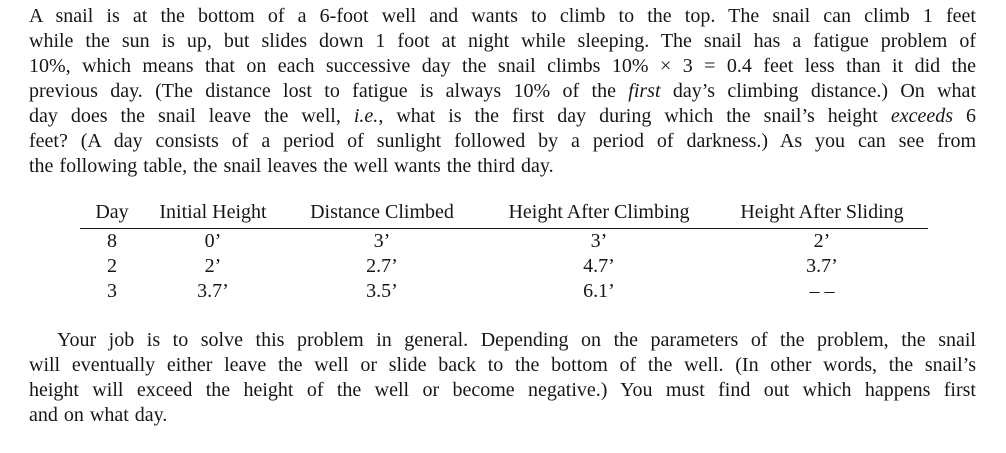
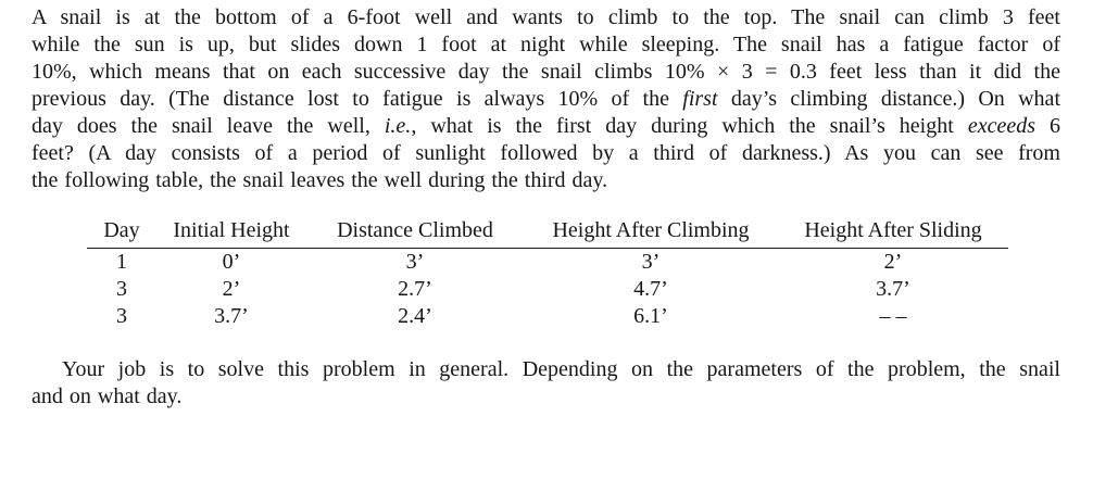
- A snail is at the bottom of a 6-foot well and wants to climb to the top. The snail can climb 1 feet
+ A snail is at the bottom of a 6-foot well and wants to climb to the top. The snail can climb 3 feet
- while the sun is up, but slides down 1 foot at night while sleeping. The snail has a fatigue problem of
+ while the sun is up, but slides down 1 foot at night while sleeping. The snail has a fatigue factor of
- 10%, which means that on each successive day the snail climbs 10% × 3 = 0.4 feet less than it did the
+ 10%, which means that on each successive day the snail climbs 10% × 3 = 0.3 feet less than it did the
  previous day. (The distance lost to fatigue is always 10% of the first day’s climbing distance.) On what
  day does the snail leave the well, i.e., what is the first day during which the snail’s height exceeds 6
- feet? (A day consists of a period of sunlight followed by a period of darkness.) As you can see from
+ feet? (A day consists of a period of sunlight followed by a third of darkness.) As you can see from
- the following table, the snail leaves the well wants the third day.
+ the following table, the snail leaves the well during the third day.
  Day	Initial Height	Distance Climbed	Height After Climbing	Height After Sliding
- 8	0’	3’	3’	2’
+ 1	0’	3’	3’	2’
- 2	2’	2.7’	4.7’	3.7’
+ 3	2’	2.7’	4.7’	3.7’
- 3	3.7’	3.5’	6.1’	– –
+ 3	3.7’	2.4’	6.1’	– –
  Your job is to solve this problem in general. Depending on the parameters of the problem, the snail
- will eventually either leave the well or slide back to the bottom of the well. (In other words, the snail’s
- height will exceed the height of the well or become negative.) You must find out which happens first
  and on what day.
